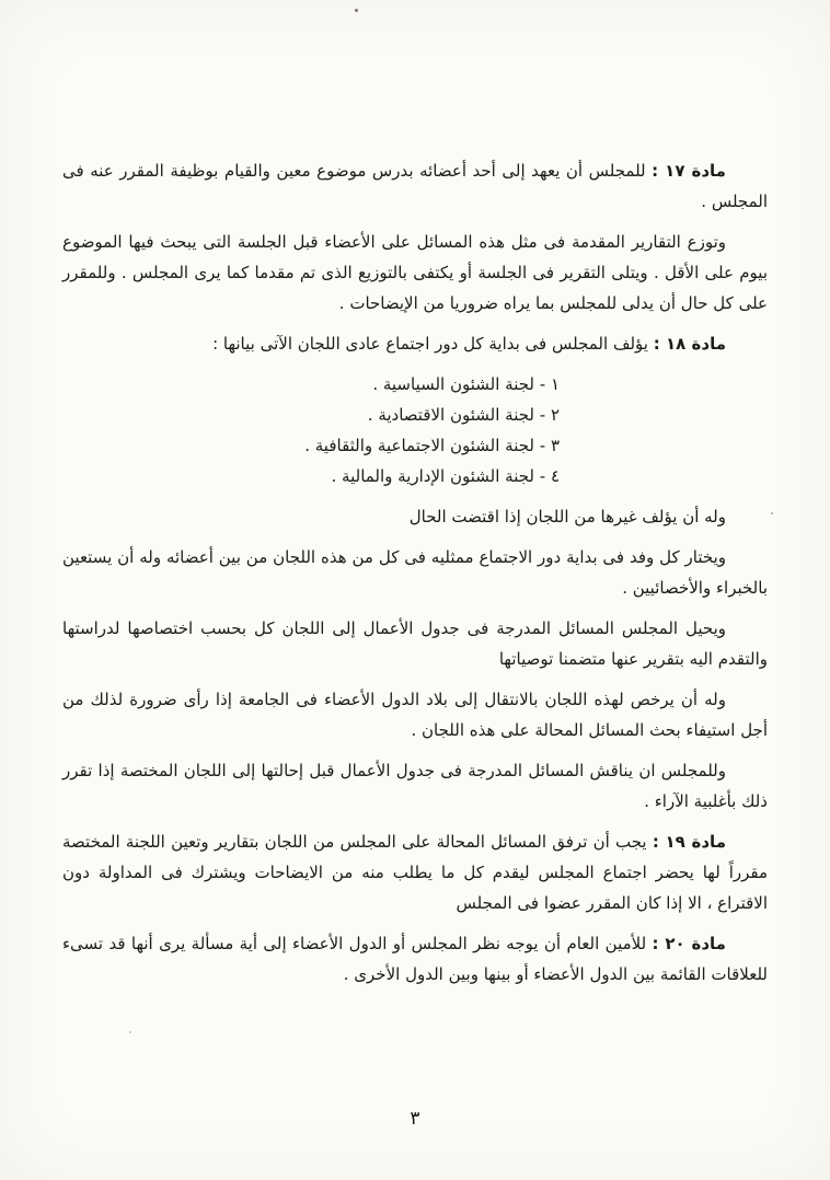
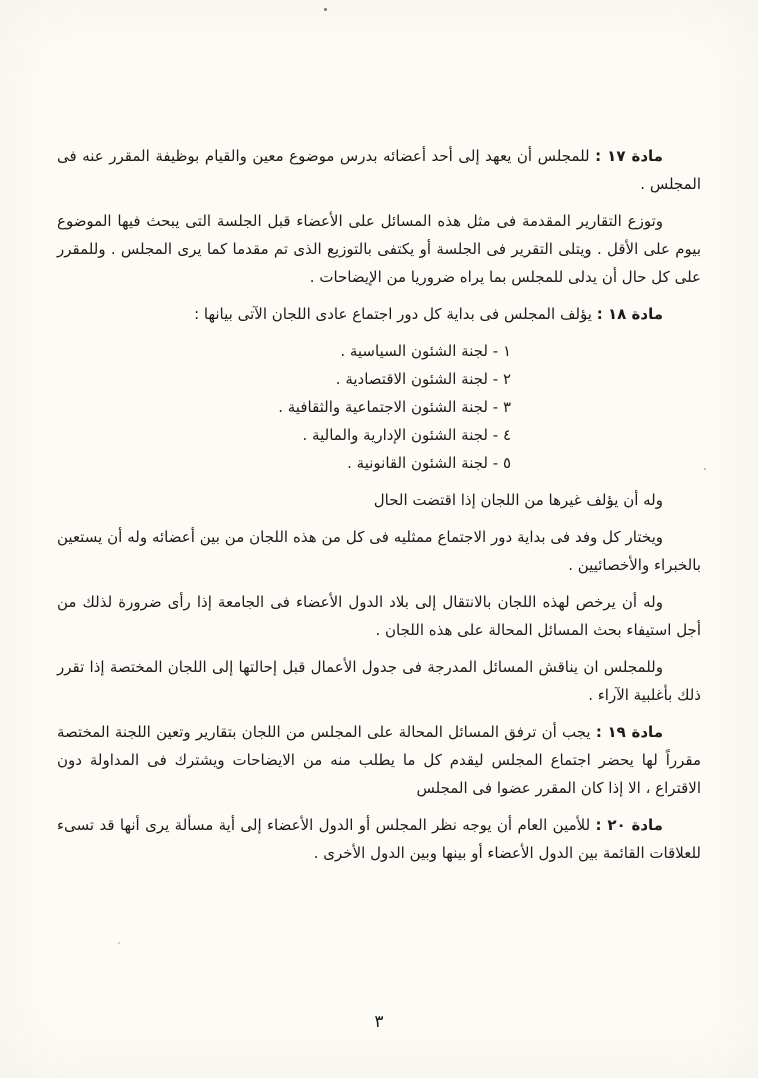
  مادة ١٧ : للمجلس أن يعهد إلى أحد أعضائه بدرس موضوع معين والقيام بوظيفة المقرر عنه فى المجلس .
  وتوزع التقارير المقدمة فى مثل هذه المسائل على الأعضاء قبل الجلسة التى يبحث فيها الموضوع بيوم على الأقل . ويتلى التقرير فى الجلسة أو يكتفى بالتوزيع الذى تم مقدما كما يرى المجلس . وللمقرر على كل حال أن يدلى للمجلس بما يراه ضروريا من الإيضاحات .
  مادة ١٨ : يؤلف المجلس فى بداية كل دور اجتماع عادى اللجان الآتى بيانها :
  ١ - لجنة الشئون السياسية .
  ٢ - لجنة الشئون الاقتصادية .
  ٣ - لجنة الشئون الاجتماعية والثقافية .
  ٤ - لجنة الشئون الإدارية والمالية .
+ ٥ - لجنة الشئون القانونية .
  وله أن يؤلف غيرها من اللجان إذا اقتضت الحال
  ويختار كل وفد فى بداية دور الاجتماع ممثليه فى كل من هذه اللجان من بين أعضائه وله أن يستعين بالخبراء والأخصائيين .
- ويحيل المجلس المسائل المدرجة فى جدول الأعمال إلى اللجان كل بحسب اختصاصها لدراستها والتقدم اليه بتقرير عنها متضمنا توصياتها
  وله أن يرخص لهذه اللجان بالانتقال إلى بلاد الدول الأعضاء فى الجامعة إذا رأى ضرورة لذلك من أجل استيفاء بحث المسائل المحالة على هذه اللجان .
  وللمجلس ان يناقش المسائل المدرجة فى جدول الأعمال قبل إحالتها إلى اللجان المختصة إذا تقرر ذلك بأغلبية الآراء .
  مادة ١٩ : يجب أن ترفق المسائل المحالة على المجلس من اللجان بتقارير وتعين اللجنة المختصة مقرراً لها يحضر اجتماع المجلس ليقدم كل ما يطلب منه من الايضاحات ويشترك فى المداولة دون الاقتراع ، الا إذا كان المقرر عضوا فى المجلس
  مادة ٢٠ : للأمين العام أن يوجه نظر المجلس أو الدول الأعضاء إلى أية مسألة يرى أنها قد تسىء للعلاقات القائمة بين الدول الأعضاء أو بينها وبين الدول الأخرى .
  ٣
